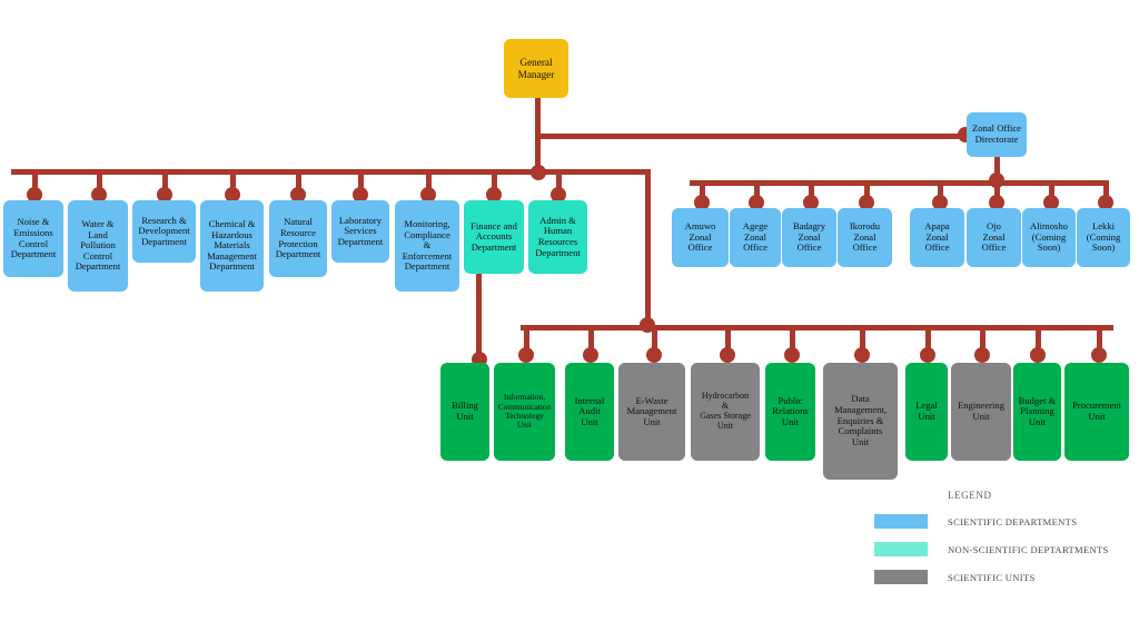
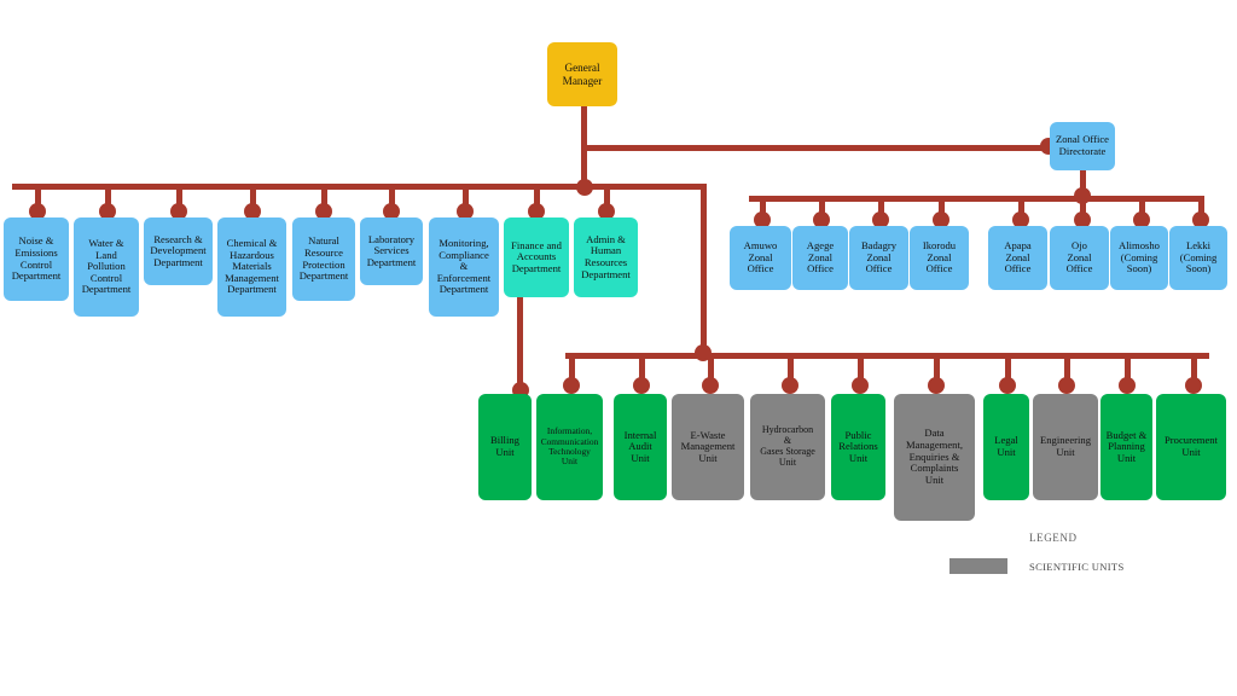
  General Manager
  Noise &
  Emissions
  Control
  Department
  Water &
  Land
  Pollution
  Control
  Department
  Research &
  Development
  Department
  Chemical &
  Hazardous
  Materials
  Management
  Department
  Natural
  Resource
  Protection
  Department
  Laboratory
  Services
  Department
  Monitoring,
  Compliance
  &
  Enforcement
  Department
  Finance and
  Accounts
  Department
  Admin &
  Human
  Resources
  Department
  Zonal Office
  Directorate
  Amuwo
  Zonal
  Office
  Agege
  Zonal
  Office
  Badagry
  Zonal
  Office
  Ikorodu
  Zonal
  Office
  Apapa
  Zonal
  Office
  Ojo
  Zonal
  Office
  Alimosho
  (Coming
  Soon)
  Lekki
  (Coming
  Soon)
  Billing
  Unit
  Information,
  Communication
  Technology
  Unit
  Internal
  Audit
  Unit
  E-Waste
  Management
  Unit
  Hydrocarbon
  &
  Gases Storage
  Unit
  Public
  Relations
  Unit
  Data
  Management,
  Enquiries &
  Complaints
  Unit
  Legal
  Unit
  Engineering
  Unit
  Budget &
  Planning
  Unit
  Procurement
  Unit
  LEGEND
- SCIENTIFIC DEPARTMENTS
- NON-SCIENTIFIC DEPTARTMENTS
  SCIENTIFIC UNITS
